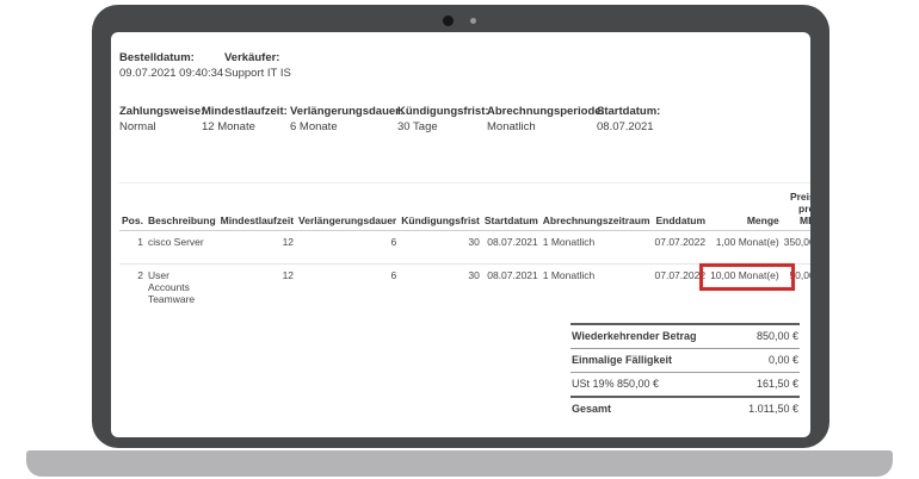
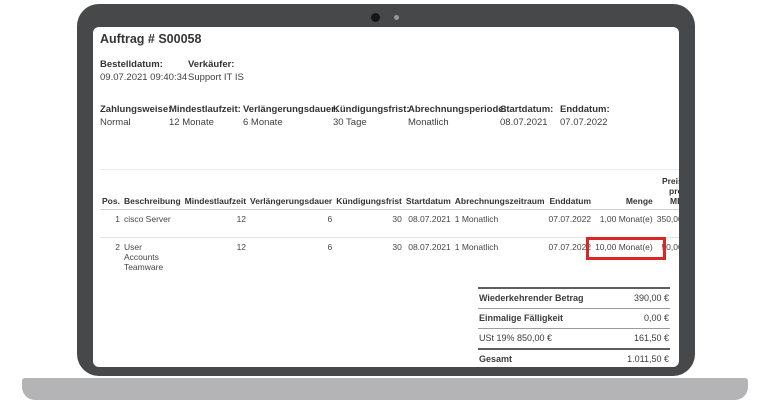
+ Auftrag # S00058
  Bestelldatum:
  09.07.2021 09:40:34
  Verkäufer:
  Support IT IS
  Zahlungsweise
  Normal
  Mindestlaufzeit:
  12 Monate
  Verlängerungsdaue
  6 Monate
  Kündigungsfrist:
  30 Tage
  Abrechnungsperiod
  Monatlich
  Startdatum:
  08.07.2021
+ Enddatum:
+ 07.07.2022
  Pos.	Beschreibung	Mindestlaufzeit	Verlängerungsdauer	Kündigungsfrist	Startdatum	Abrechnungszeitraum	Enddatum	Menge	Prei pr M
  1	cisco Server	12	6	30	08.07.2021	1 Monatlich	07.07.2022	1,00 Monat(e)	350,0
  2	User Accounts Teamware	12	6	30	08.07.2021	1 Monatlich	07.07.2022	10,00 Monat(e)	50,0
  Wiederkehrender Betrag
- 850,00 €
+ 390,00 €
  Einmalige Fälligkeit
  0,00 €
  USt 19% 850,00 €
  161,50 €
  Gesamt
  1.011,50 €
